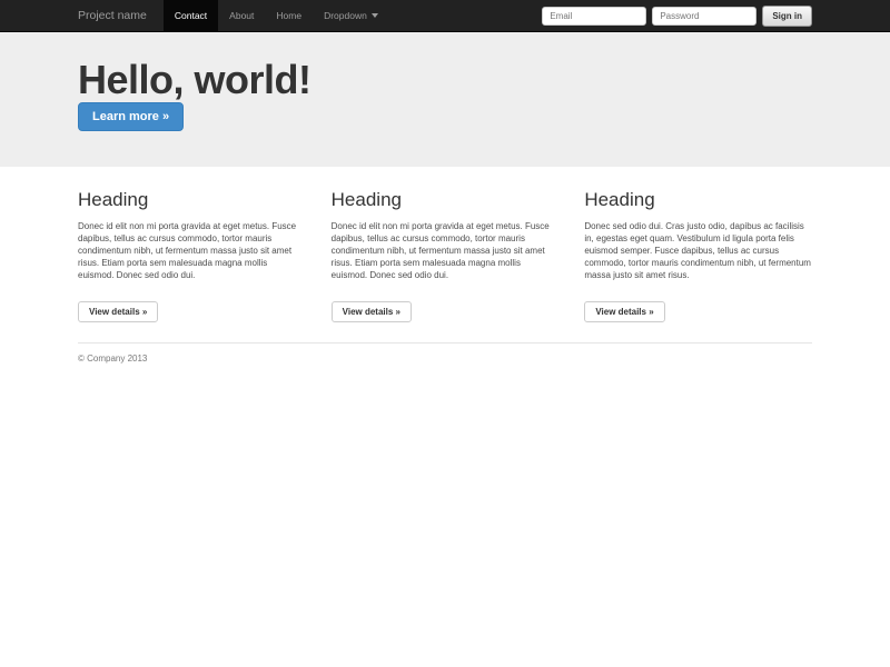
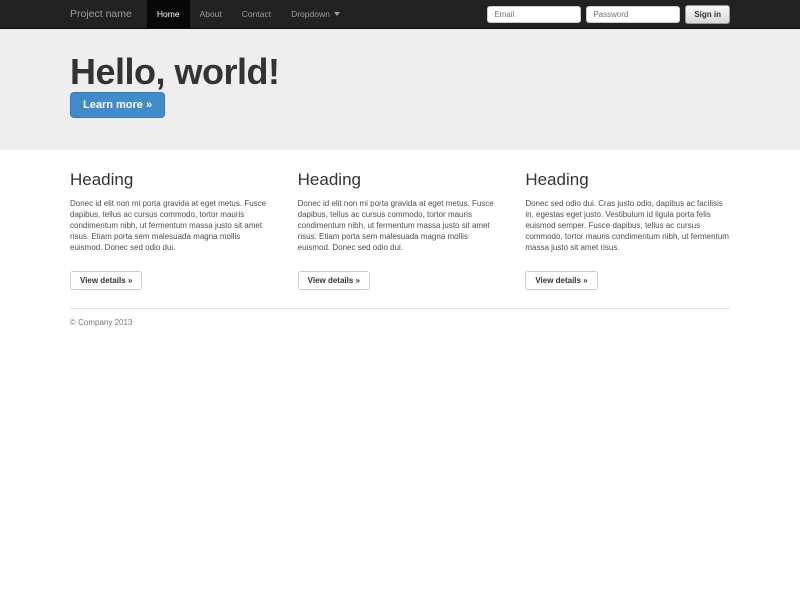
  Project name
- Contact
+ Home
  About
- Home
+ Contact
  Dropdown
  Email
  Password
  Sign in
  Hello, world!
  Learn more »
  Heading
  Donec id elit non mi porta gravida at eget metus. Fusce dapibus, tellus ac cursus commodo, tortor mauris condimentum nibh, ut fermentum massa justo sit amet risus. Etiam porta sem malesuada magna mollis euismod. Donec sed odio dui.
  View details »
  Heading
  Donec id elit non mi porta gravida at eget metus. Fusce dapibus, tellus ac cursus commodo, tortor mauris condimentum nibh, ut fermentum massa justo sit amet risus. Etiam porta sem malesuada magna mollis euismod. Donec sed odio dui.
  View details »
  Heading
- Donec sed odio dui. Cras justo odio, dapibus ac facilisis in, egestas eget quam. Vestibulum id ligula porta felis euismod semper. Fusce dapibus, tellus ac cursus commodo, tortor mauris condimentum nibh, ut fermentum massa justo sit amet risus.
+ Donec sed odio dui. Cras justo odio, dapibus ac facilisis in, egestas eget justo. Vestibulum id ligula porta felis euismod semper. Fusce dapibus, tellus ac cursus commodo, tortor mauris condimentum nibh, ut fermentum massa justo sit amet risus.
  View details »
  © Company 2013
